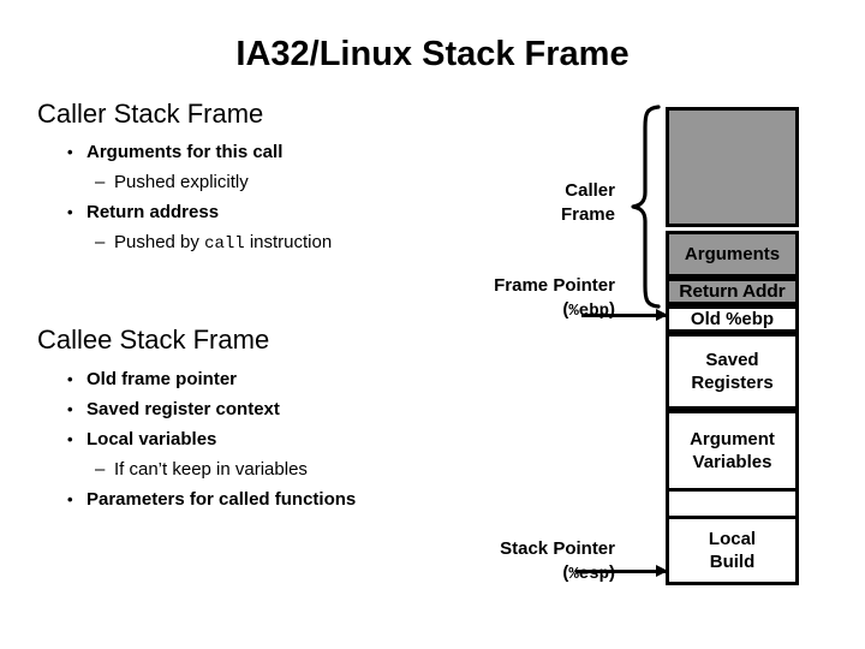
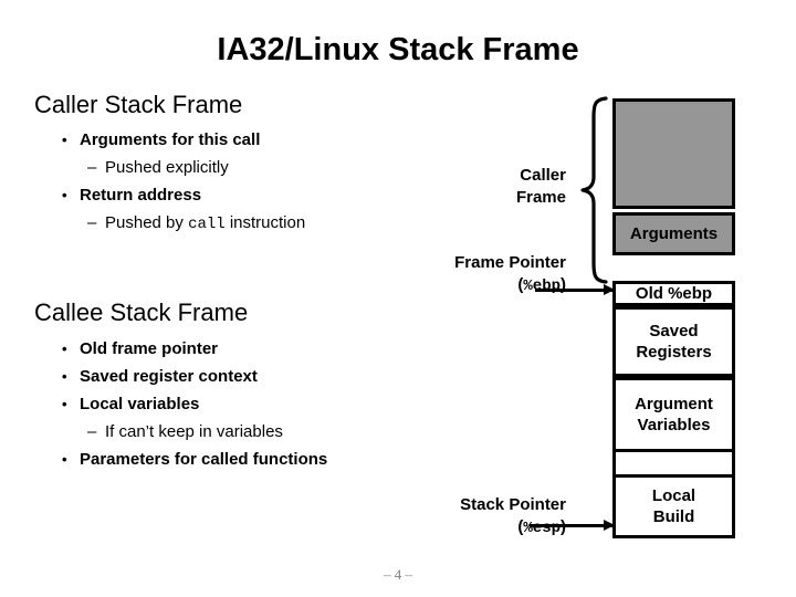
  IA32/Linux Stack Frame
  Caller Stack Frame
  Arguments for this call
  Pushed explicitly
  Return address
  Pushed by call instruction
  Callee Stack Frame
  Old frame pointer
  Saved register context
  Local variables
  If can’t keep in variables
  Parameters for called functions
  Caller
  Frame
  Frame Pointer
  (%ebp)
  Stack Pointer
  (%esp
  Arguments
- Return Addr
  Old %ebp
  Saved
  Registers
  Argument
  Variables
  Local
  Build
+ – 4 –
